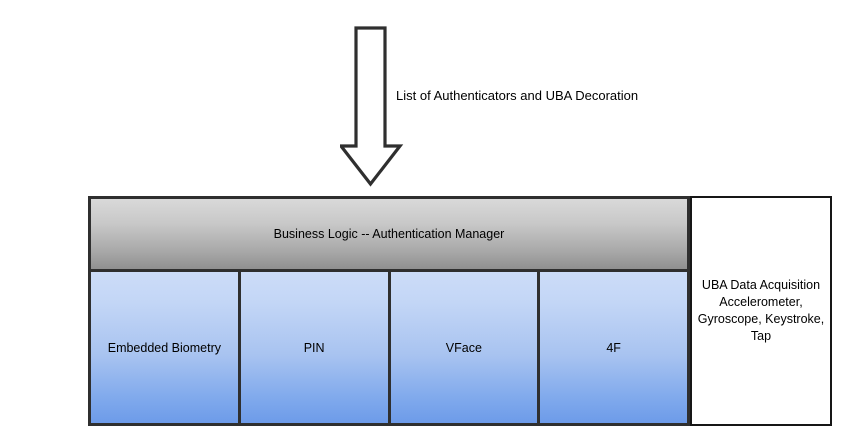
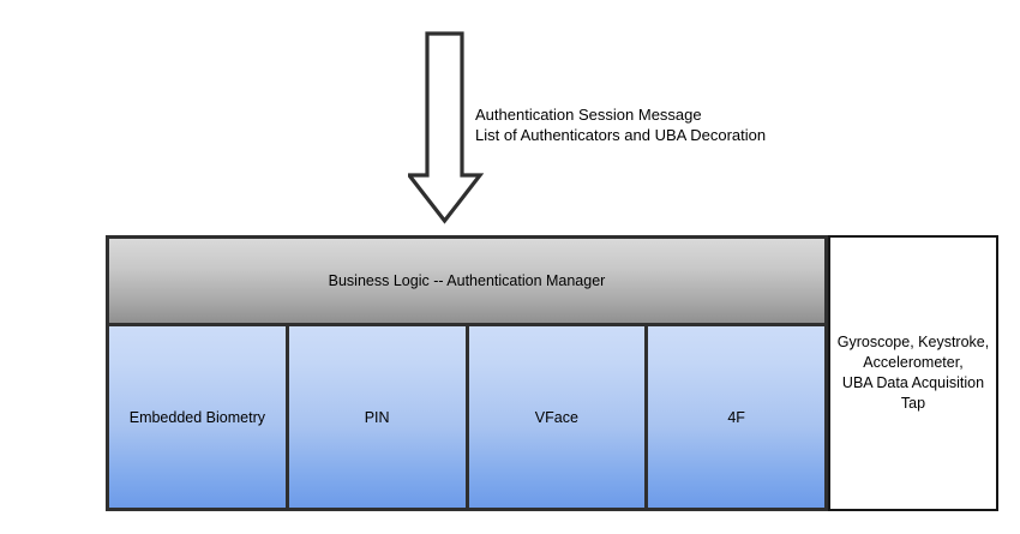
+ Authentication Session Message
  List of Authenticators and UBA Decoration
  Business Logic -- Authentication Manager
  Embedded Biometry
  PIN
  VFace
  4F
- UBA Data Acquisition
+ Gyroscope, Keystroke,
  Accelerometer,
- Gyroscope, Keystroke,
+ UBA Data Acquisition
  Tap
